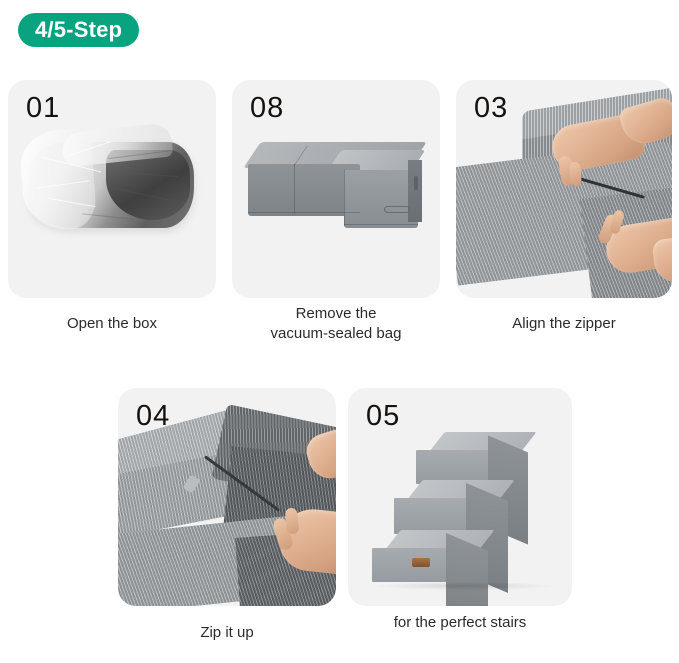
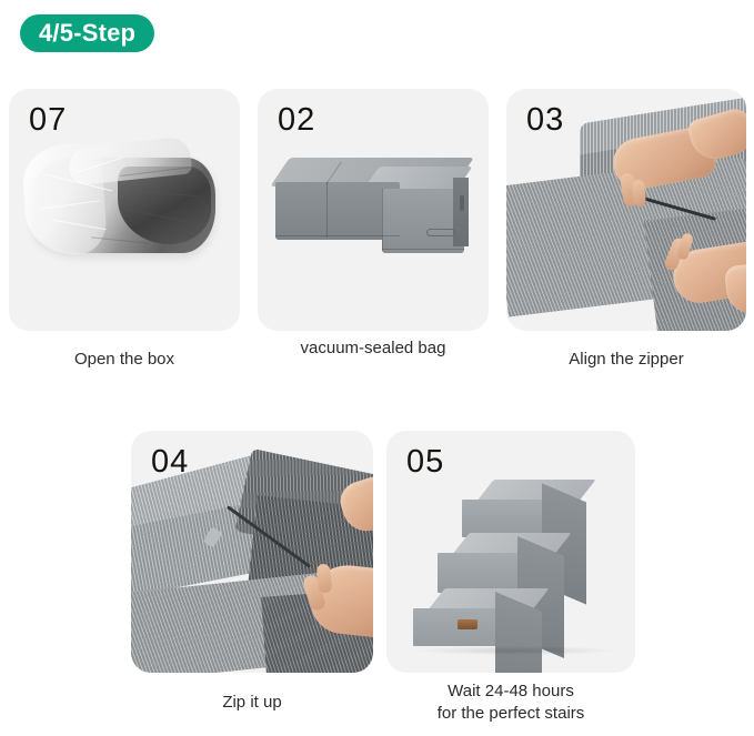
  4/5-Step
- 01
+ 07
  Open the box
- 08
+ 02
- Remove the
  vacuum-sealed bag
  03
  Align the zipper
  04
  Zip it up
  05
+ Wait 24-48 hours
  for the perfect stairs
